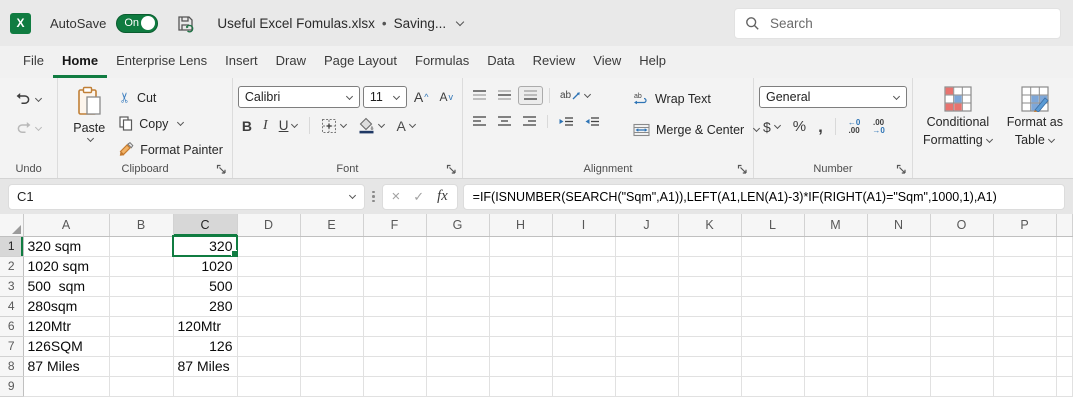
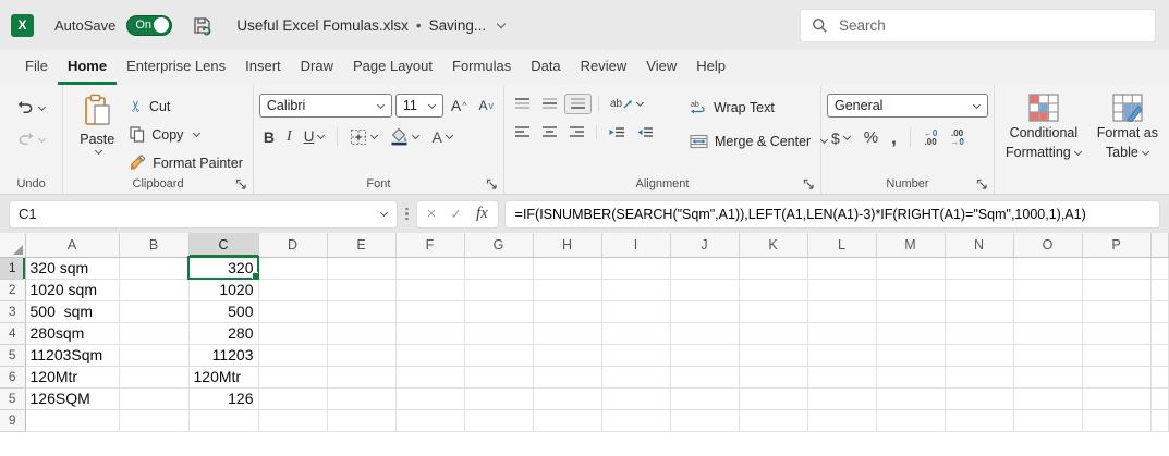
  X
  AutoSave
  On
  Useful Excel Fomulas.xlsx
  •
  Saving...
  Search
  File
  Home
  Enterprise Lens
  Insert
  Draw
  Page Layout
  Formulas
  Data
  Review
  View
  Help
  Undo
  Paste
  Cut
  Copy
  Format Painter
  Clipboard
  Calibri
  11
  A
  ^
  A
  v
  B
  I
  U
  A
  Font
  ab
  Wrap Text
  Merge & Center
  Alignment
  General
  $
  %
  ,
  ←0
  .00
  .00
  →0
  Number
  Conditional
  Formatting
  Format as
  Table
  C1
  ×
  ✓
  fx
  =IF(ISNUMBER(SEARCH("Sqm",A1)),LEFT(A1,LEN(A1)-3)*IF(RIGHT(A1)="Sqm",1000,1),A1)
  	A	B	C	D	E	F	G	H	I	J	K	L	M	N	O	P
  1	320 sqm		320
  2	1020 sqm		1020
  3	500 sqm		500
  4	280sqm		280
+ 5	11203Sqm		11203
  6	120Mtr		120Mtr
- 7	126SQM		126
+ 5	126SQM		126
- 8	87 Miles		87 Miles
  9
